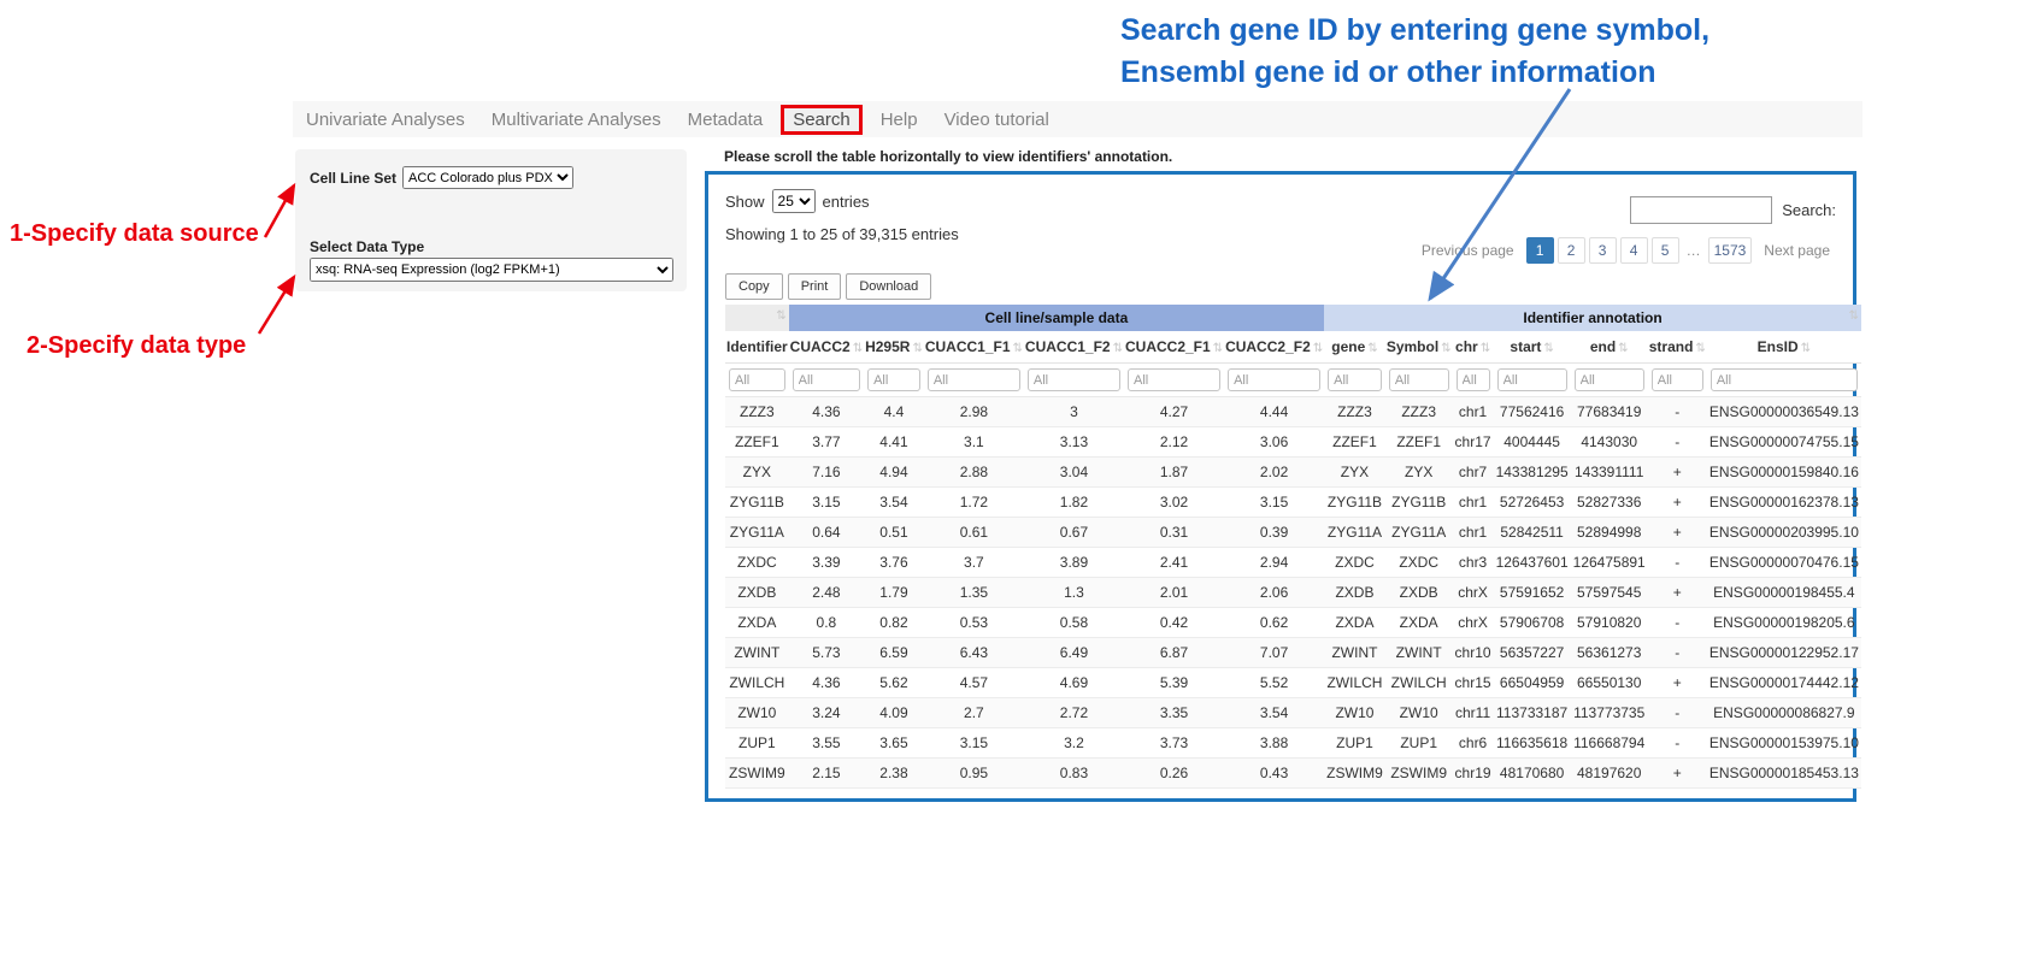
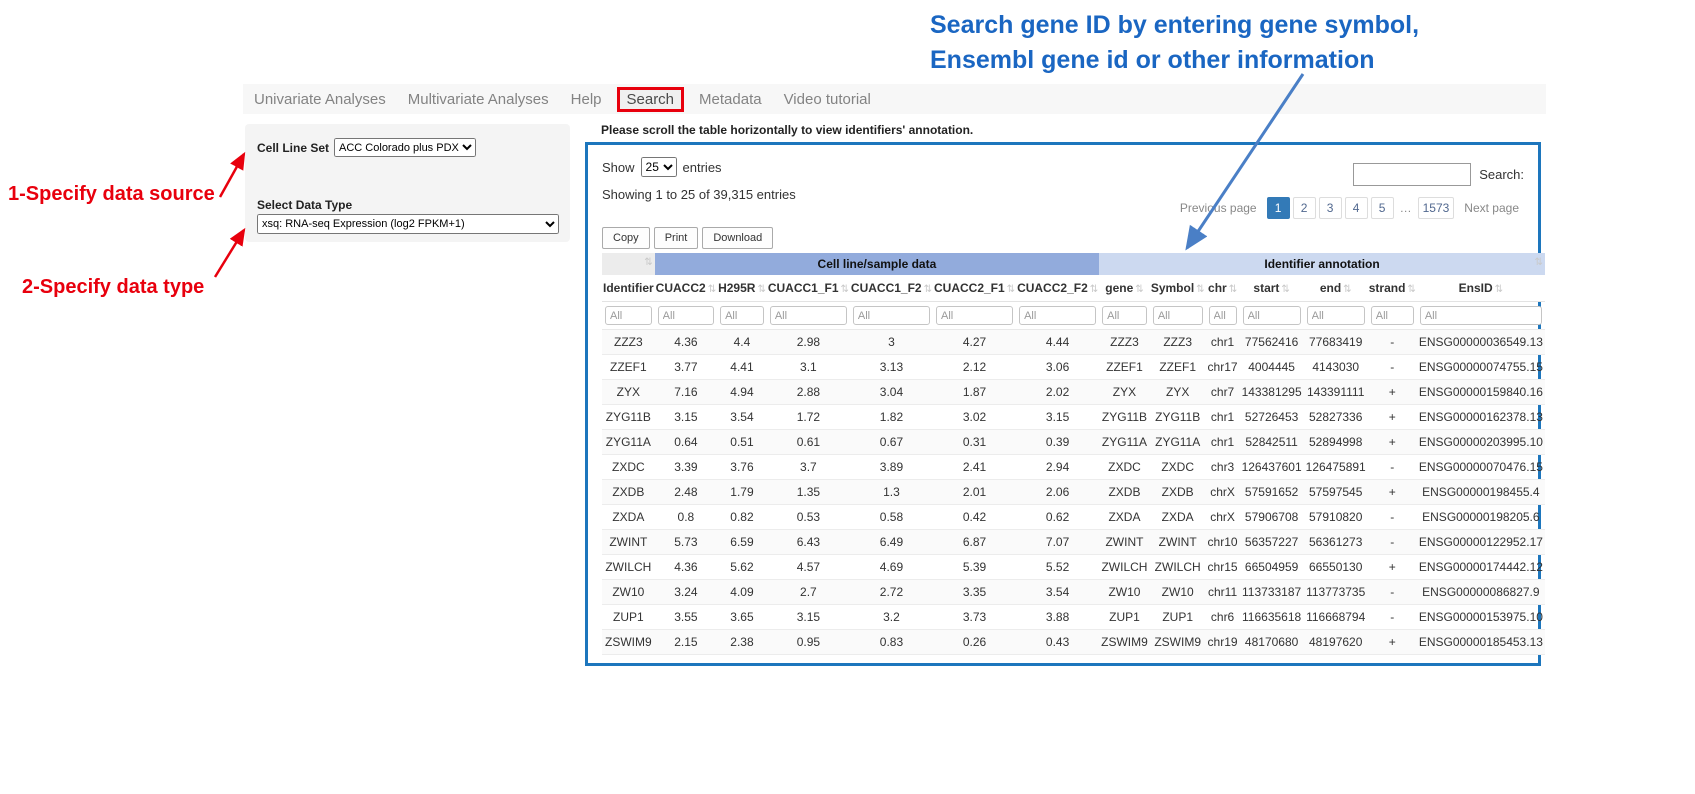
  Search gene ID by entering gene symbol,
  Ensembl gene id or other information
  Univariate Analyses
  Multivariate Analyses
- Metadata
+ Help
  Search
- Help
+ Metadata
  Video tutorial
  Cell Line Set
  ACC Colorado plus PDX
  Select Data Type
  xsq: RNA-seq Expression (log2 FPKM+1)
  1-Specify data source
  2-Specify data type
  Please scroll the table horizontally to view identifiers' annotation.
  Show
  25
  entries
  Showing 1 to 25 of 39,315 entries
  Search:
  Previous page
  1
  2
  3
  4
  5
  …
  1573
  Next page
  Copy
  Print
  Download
  ⇅	Cell line/sample data	Identifier annotation ⇅
  Identifier	CUACC2 ⇅	H295R ⇅	CUACC1_F1 ⇅	CUACC1_F2 ⇅	CUACC2_F1 ⇅	CUACC2_F2 ⇅	gene ⇅	Symbol ⇅	chr ⇅	start ⇅	end ⇅	strand ⇅	EnsID ⇅
  All	All	All	All	All	All	All	All	All	All	All	All	All	All
  ZZZ3	4.36	4.4	2.98	3	4.27	4.44	ZZZ3	ZZZ3	chr1	77562416	77683419	-	ENSG00000036549.13
  ZZEF1	3.77	4.41	3.1	3.13	2.12	3.06	ZZEF1	ZZEF1	chr17	4004445	4143030	-	ENSG00000074755.15
  ZYX	7.16	4.94	2.88	3.04	1.87	2.02	ZYX	ZYX	chr7	143381295	143391111	+	ENSG00000159840.16
  ZYG11B	3.15	3.54	1.72	1.82	3.02	3.15	ZYG11B	ZYG11B	chr1	52726453	52827336	+	ENSG00000162378.13
  ZYG11A	0.64	0.51	0.61	0.67	0.31	0.39	ZYG11A	ZYG11A	chr1	52842511	52894998	+	ENSG00000203995.10
  ZXDC	3.39	3.76	3.7	3.89	2.41	2.94	ZXDC	ZXDC	chr3	126437601	126475891	-	ENSG00000070476.15
  ZXDB	2.48	1.79	1.35	1.3	2.01	2.06	ZXDB	ZXDB	chrX	57591652	57597545	+	ENSG00000198455.4
  ZXDA	0.8	0.82	0.53	0.58	0.42	0.62	ZXDA	ZXDA	chrX	57906708	57910820	-	ENSG00000198205.6
  ZWINT	5.73	6.59	6.43	6.49	6.87	7.07	ZWINT	ZWINT	chr10	56357227	56361273	-	ENSG00000122952.17
  ZWILCH	4.36	5.62	4.57	4.69	5.39	5.52	ZWILCH	ZWILCH	chr15	66504959	66550130	+	ENSG00000174442.12
  ZW10	3.24	4.09	2.7	2.72	3.35	3.54	ZW10	ZW10	chr11	113733187	113773735	-	ENSG00000086827.9
  ZUP1	3.55	3.65	3.15	3.2	3.73	3.88	ZUP1	ZUP1	chr6	116635618	116668794	-	ENSG00000153975.10
  ZSWIM9	2.15	2.38	0.95	0.83	0.26	0.43	ZSWIM9	ZSWIM9	chr19	48170680	48197620	+	ENSG00000185453.13
